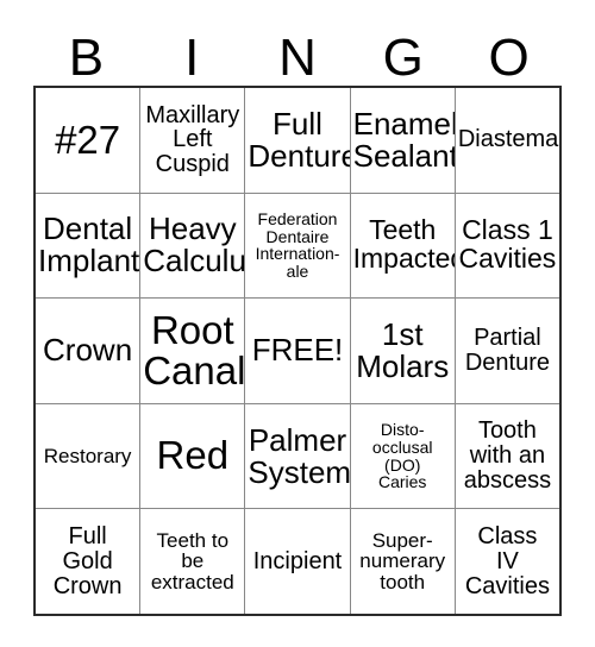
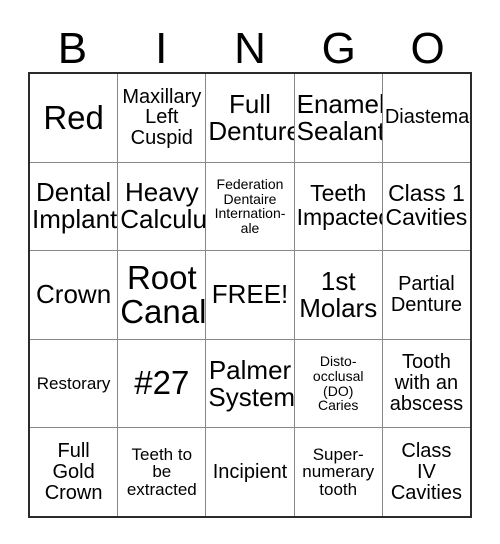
  B
  I
  N
  G
  O
- #27
+ Red
  Maxillary
  Left
  Cuspid
  Full
  Dentur
  Ename
  Sealant
  Diastema
  Dental
  Implant
  Heavy
  Calculu
  Federation
  Dentaire
  Internation-
  ale
  Teeth
  Impacte
  Class 1
  Cavities
  Crown
  Root
  Canal
  FREE!
  1st
  Molars
  Partial
  Denture
  Restorary
- Red
+ #27
  Palmer
  System
  Disto-
  occlusal
  (DO)
  Caries
  Tooth
  with an
  abscess
  Full
  Gold
  Crown
  Teeth to
  be
  extracted
  Incipient
  Super-
  numerary
  tooth
  Class
  IV
  Cavities
